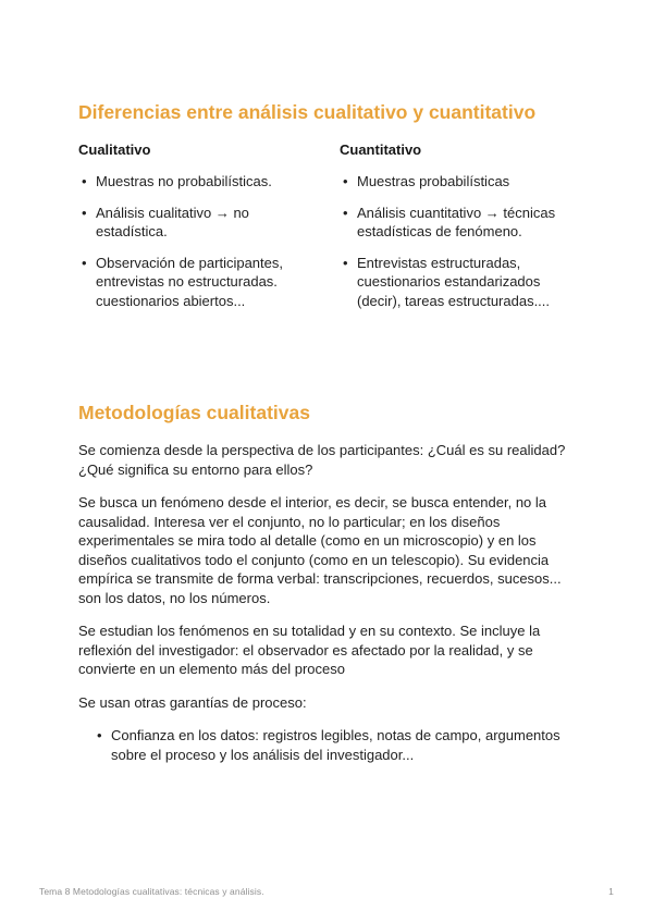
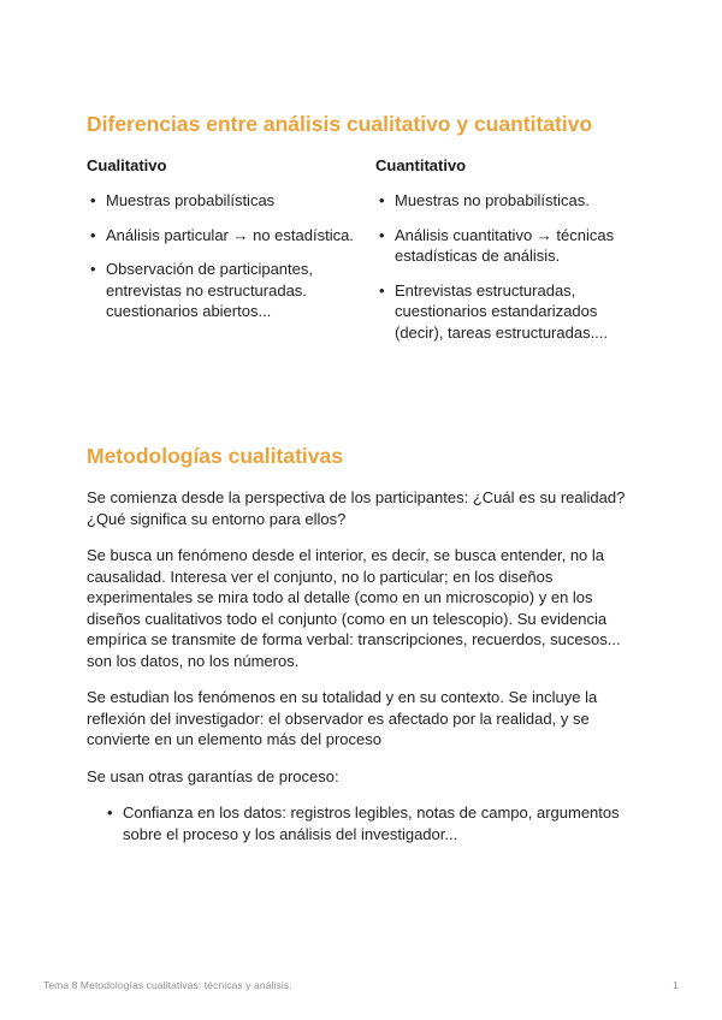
  Diferencias entre análisis cualitativo y cuantitativo
  Cualitativo
  •
- Muestras no probabilísticas.
+ Muestras probabilísticas
  •
- Análisis cualitativo → no estadística.
+ Análisis particular → no estadística.
  •
  Observación de participantes, entrevistas no estructuradas. cuestionarios abiertos...
  Cuantitativo
  •
- Muestras probabilísticas
+ Muestras no probabilísticas.
  •
- Análisis cuantitativo → técnicas estadísticas de fenómeno.
+ Análisis cuantitativo → técnicas estadísticas de análisis.
  •
  Entrevistas estructuradas, cuestionarios estandarizados (decir), tareas estructuradas....
  Metodologías cualitativas
  Se comienza desde la perspectiva de los participantes: ¿Cuál es su realidad? ¿Qué significa su entorno para ellos?
  Se busca un fenómeno desde el interior, es decir, se busca entender, no la causalidad. Interesa ver el conjunto, no lo particular; en los diseños experimentales se mira todo al detalle (como en un microscopio) y en los diseños cualitativos todo el conjunto (como en un telescopio). Su evidencia empírica se transmite de forma verbal: transcripciones, recuerdos, sucesos... son los datos, no los números.
  Se estudian los fenómenos en su totalidad y en su contexto. Se incluye la reflexión del investigador: el observador es afectado por la realidad, y se convierte en un elemento más del proceso
  Se usan otras garantías de proceso:
  •
  Confianza en los datos: registros legibles, notas de campo, argumentos sobre el proceso y los análisis del investigador...
  Tema 8 Metodologías cualitativas: técnicas y análisis.
  1
